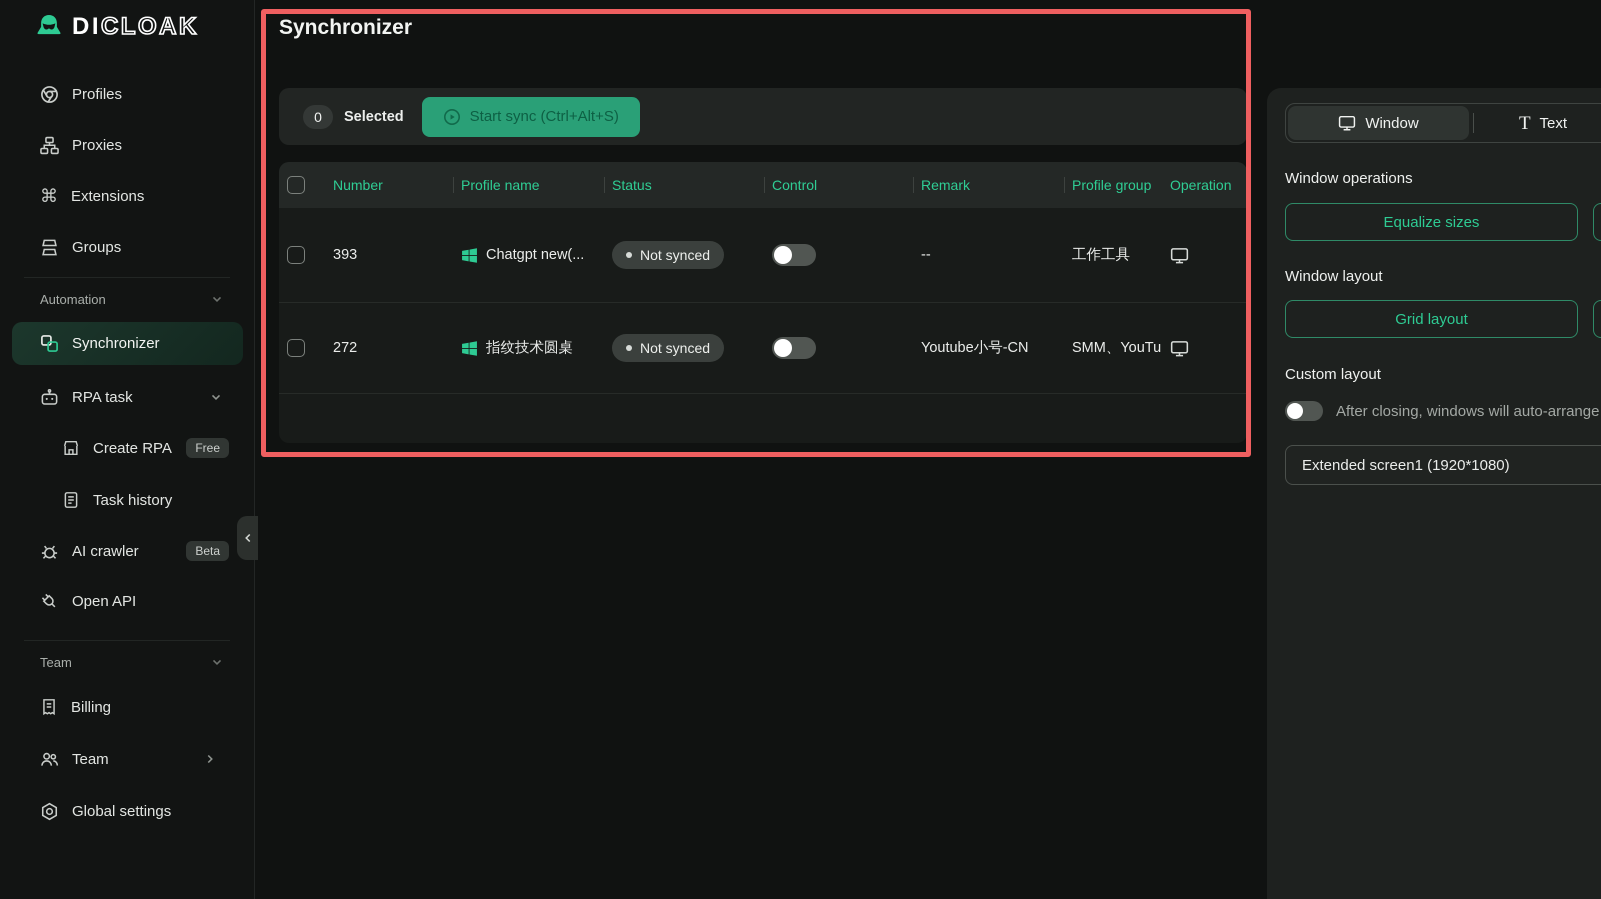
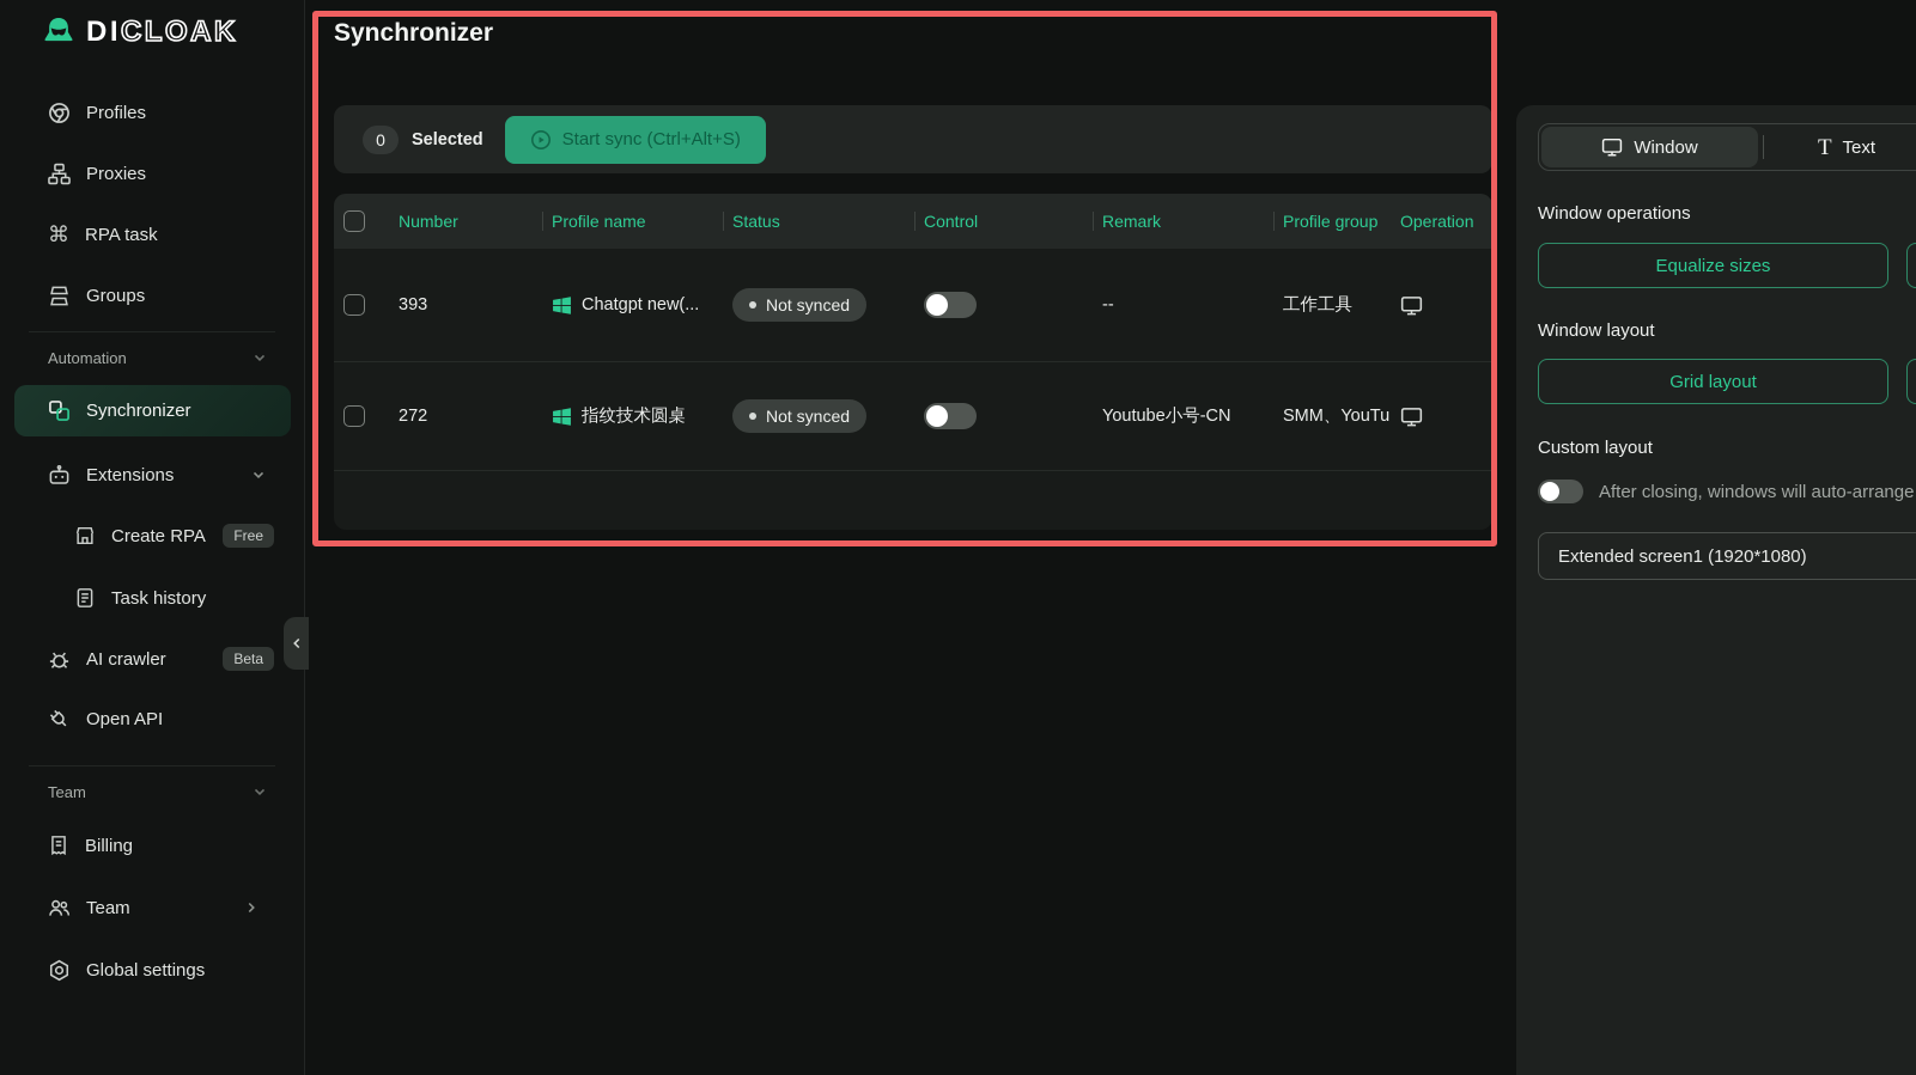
  DICLOAK
  Profiles
  Proxies
  ⌘
- Extensions
+ RPA task
  Groups
  Automation
  Synchronizer
- RPA task
+ Extensions
  Create RPA
  Free
  Task history
  AI crawler
  Beta
  Open API
  Team
  Billing
  Team
  Global settings
  Synchronizer
  0
  Selected
  Start sync (Ctrl+Alt+S)
  Number
  Profile name
  Status
  Control
  Remark
  Profile group
  Operation
  393
  Chatgpt new(...
  Not synced
  --
  工作工具
  272
  指纹技术圆桌
  Not synced
  Youtube小号-CN
  SMM、YouTu
  Window
  T
  Text
  Window operations
  Equalize sizes
  Window layout
  Grid layout
  Custom layout
  After closing, windows will auto-arrange
  Extended screen1 (1920*1080)
